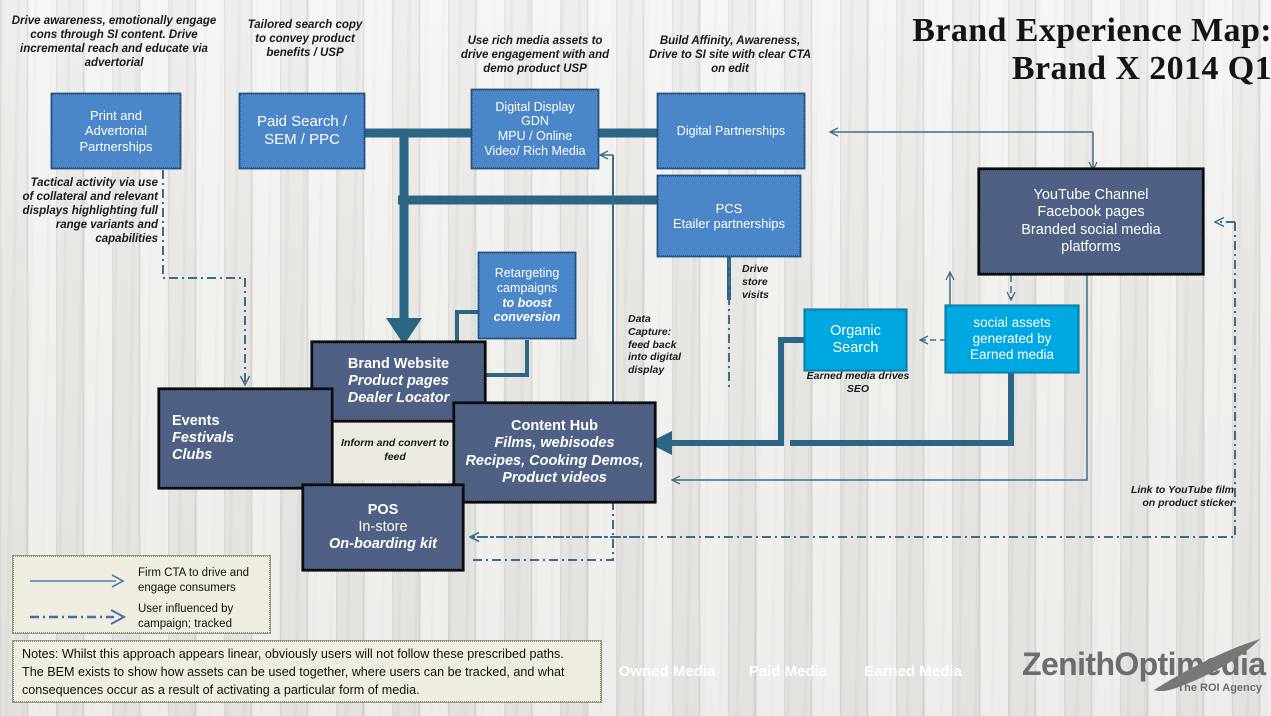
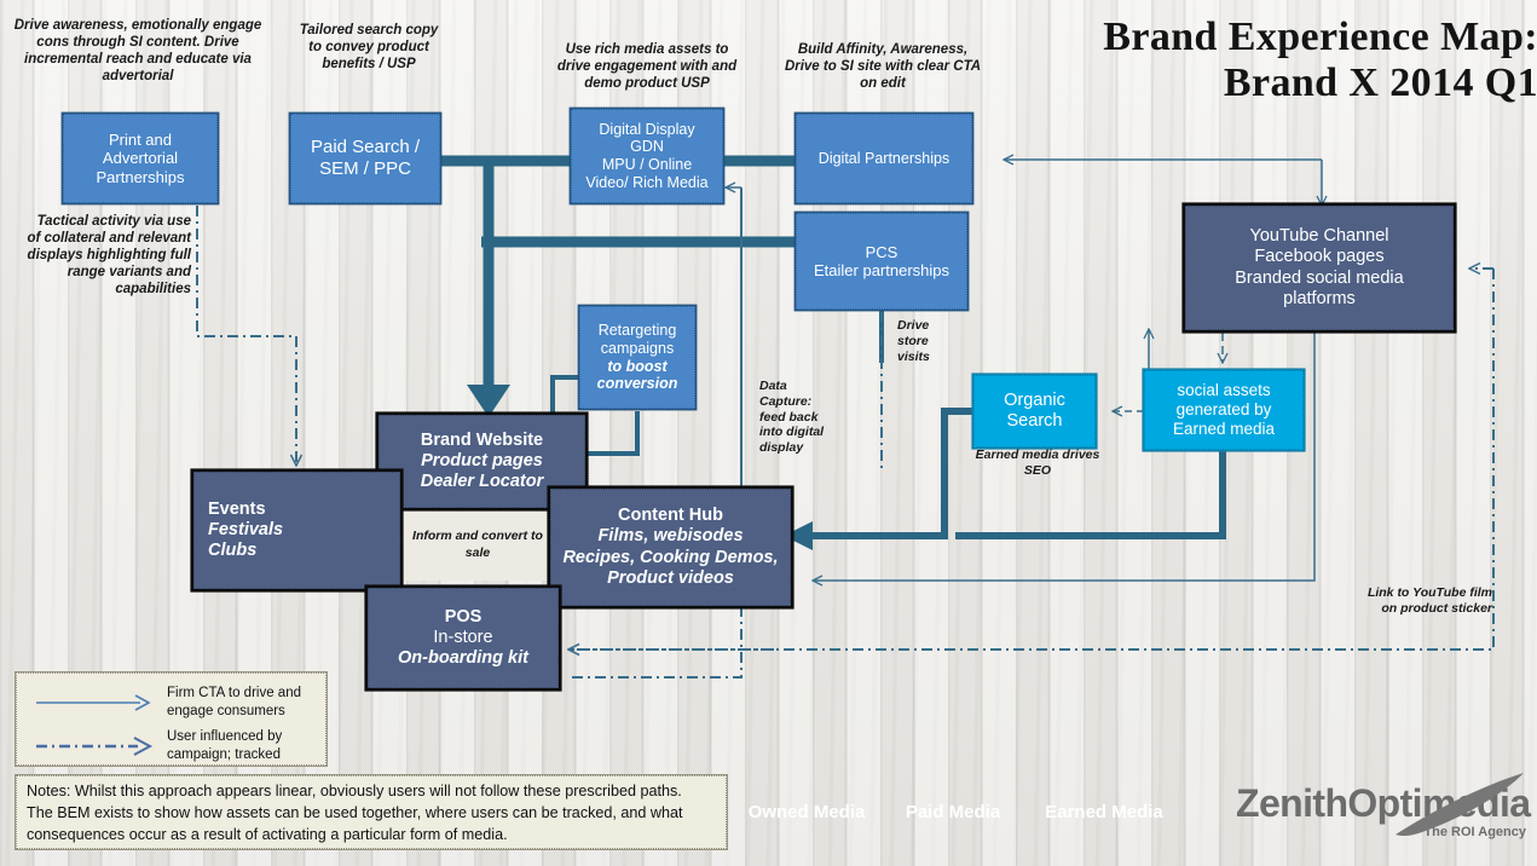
  Drive awareness, emotionally engage cons through SI content. Drive incremental reach and educate via advertorial
  Tactical activity via use of collateral and relevant displays highlighting full range variants and capabilities
  Tailored search copy to convey product benefits / USP
  Use rich media assets to drive engagement with and demo product USP
  Build Affinity, Awareness, Drive to SI site with clear CTA on edit
  Data Capture: feed back into digital display
  Drive store visits
  Earned media drives SEO
  Link to YouTube film on product sticker
  Brand Experience Map:
  Brand X 2014 Q1
  Print and
  Advertorial
  Partnerships
  Paid Search /
  SEM / PPC
  Digital Display
  GDN
  MPU / Online
  Video/ Rich Media
  Digital Partnerships
  PCS
  Etailer partnerships
  Retargeting
  campaigns
  to boost
  conversion
  YouTube Channel
  Facebook pages
  Branded social media
  platforms
  Organic
  Search
  social assets
  generated by
  Earned media
- Inform and convert to feed
+ Inform and convert to sale
  Brand Website
  Product pages
  Dealer Locator
  Events
  Festivals
  Clubs
  Content Hub
  Films, webisodes
  Recipes, Cooking Demos,
  Product videos
  POS
  In-store
  On-boarding kit
  Firm CTA to drive and
  engage consumers
  User influenced by
  campaign; tracked
  Notes: Whilst this approach appears linear, obviously users will not follow these prescribed paths.
  The BEM exists to show how assets can be used together, where users can be tracked, and what
  consequences occur as a result of activating a particular form of media.
  Owned Media
  Paid Media
  Earned Media
  ZenithOptimdia
  The ROI Agency
